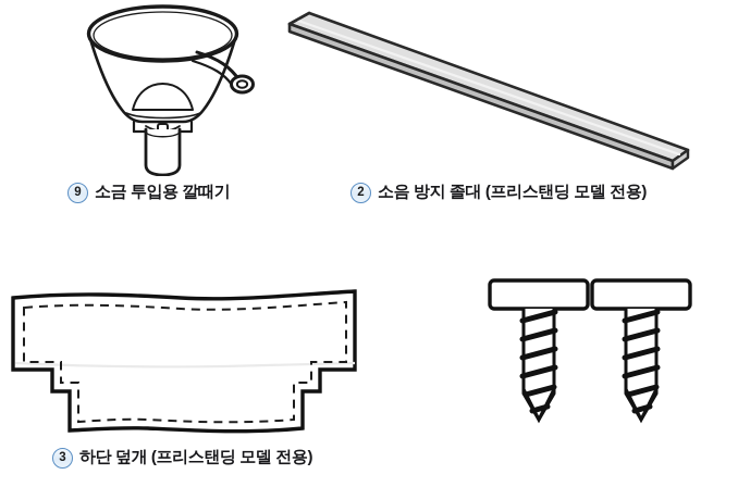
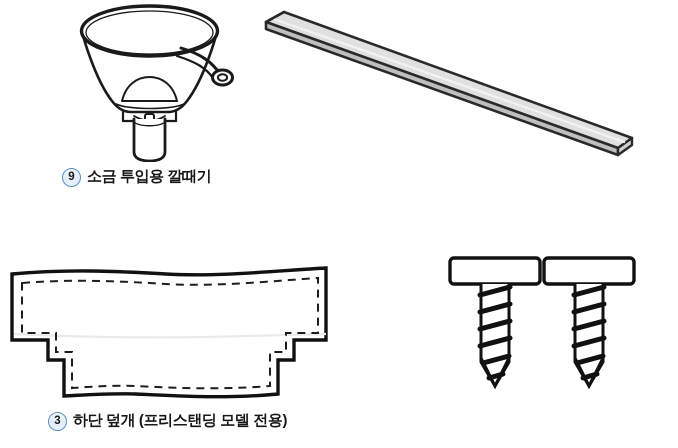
  9
  소금 투입용 깔때기
- 2
- 소음 방지 졸대 (프리스탠딩 모델 전용)
  3
  하단 덮개 (프리스탠딩 모델 전용)
